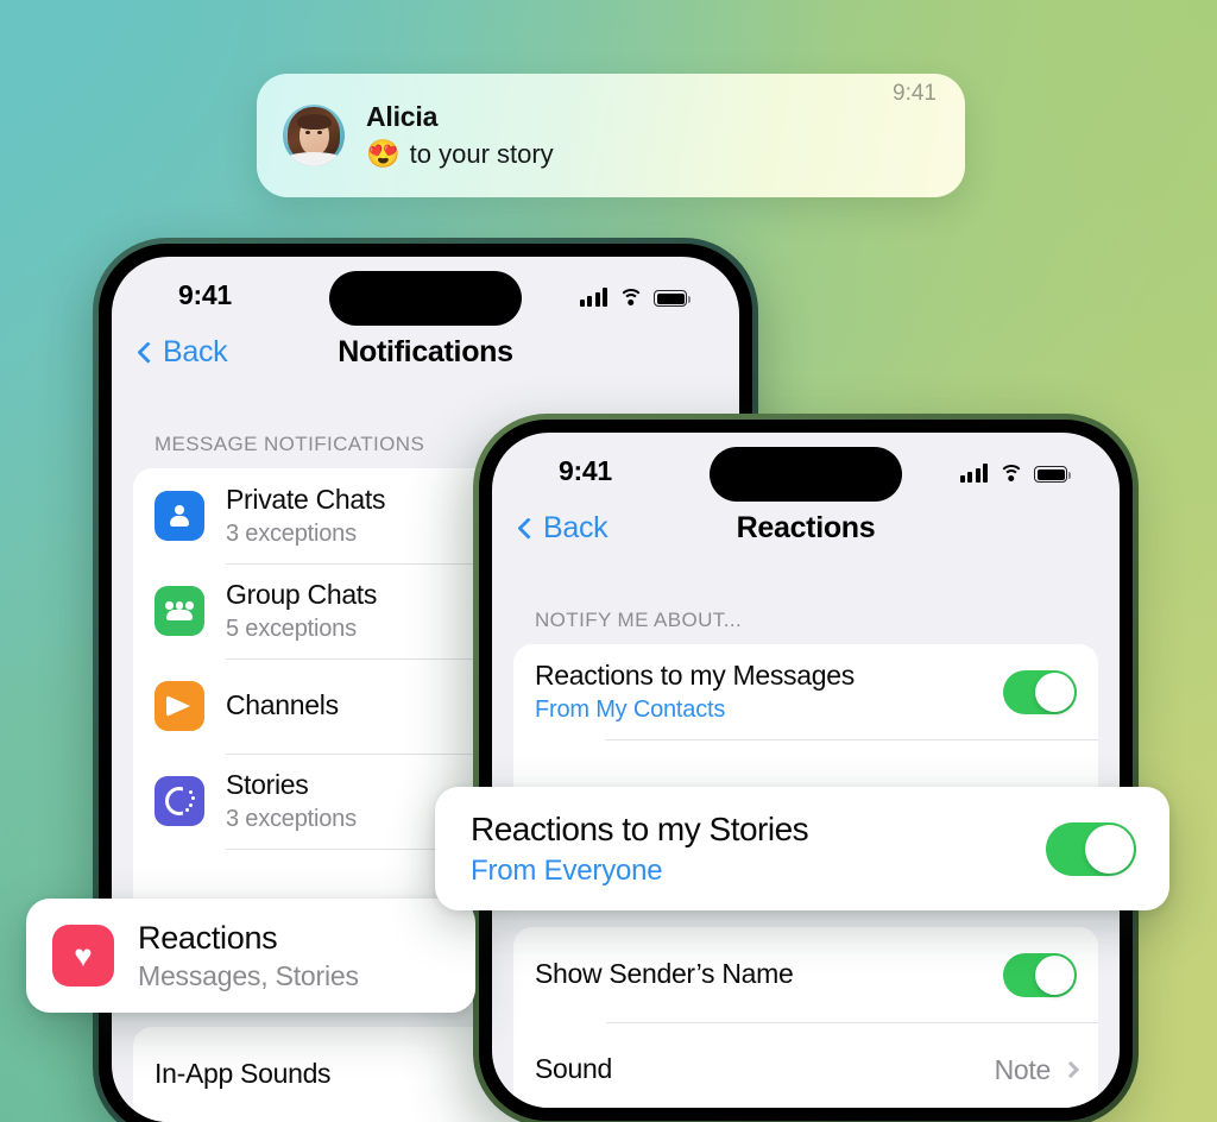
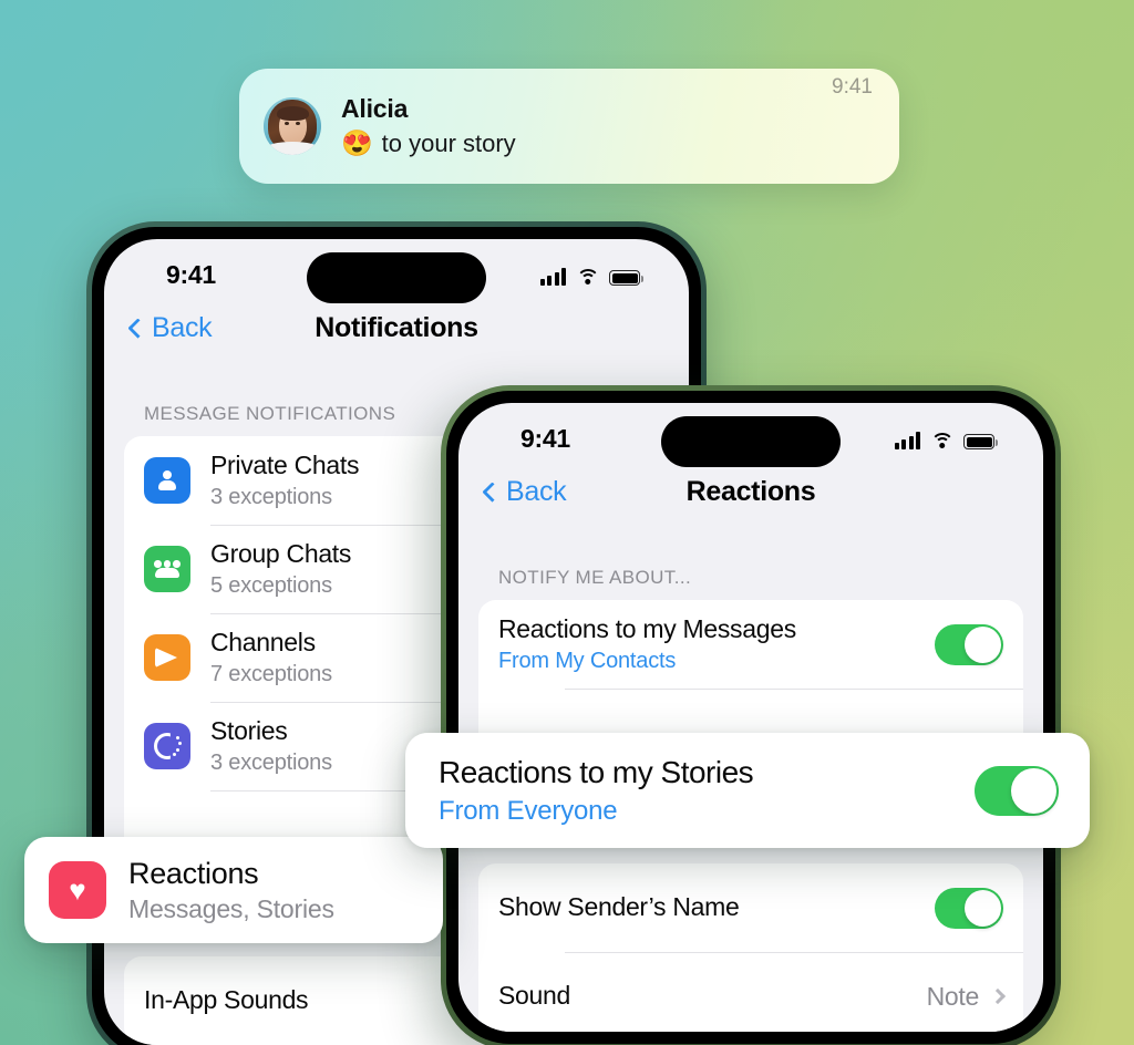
  Alicia
  😍
  to your story
  9:41
  9:41
  Back
  Notifications
  MESSAGE NOTIFICATIONS
  Private Chats
  3 exceptions
  Group Chats
  5 exceptions
  Channels
+ 7 exceptions
  Stories
  3 exceptions
  In-App Sounds
  9:41
  Back
  Reactions
  NOTIFY ME ABOUT...
  Reactions to my Messages
  From My Contacts
  Show Sender’s Name
  Sound
  Note
  ♥
  Reactions
  Messages, Stories
  Reactions to my Stories
  From Everyone
